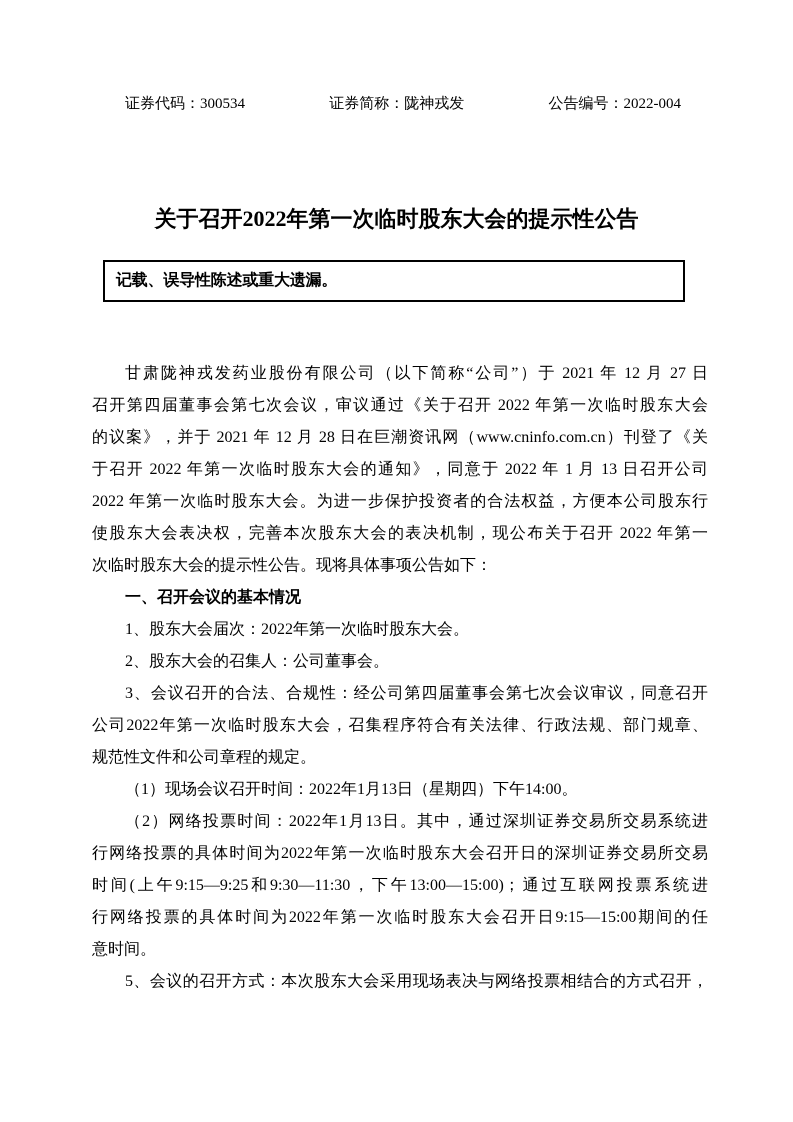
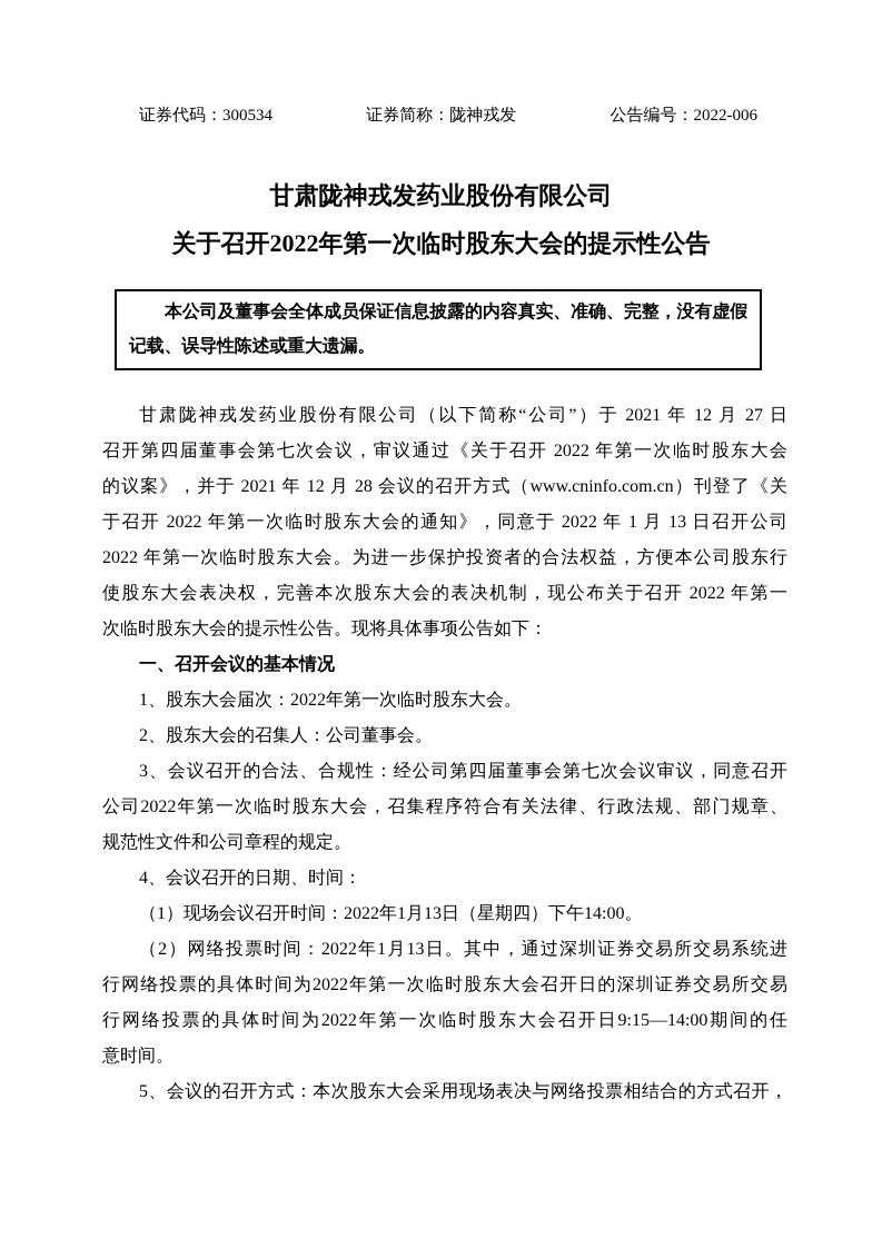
  证券代码：300534
  证券简称：陇神戎发
- 公告编号：2022-004
+ 公告编号：2022-006
+ 甘肃陇神戎发药业股份有限公司
  关于召开2022年第一次临时股东大会的提示性公告
+ 本公司及董事会全体成员保证信息披露的内容真实、准确、完整，没有虚假
  记载、误导性陈述或重大遗漏。
  甘肃陇神戎发药业股份有限公司（以下简称“公司”）于 2021 年 12 月 27 日
  召开第四届董事会第七次会议，审议通过《关于召开 2022 年第一次临时股东大会
- 的议案》，并于 2021 年 12 月 28 日在巨潮资讯网（www.cninfo.com.cn）刊登了《关
+ 的议案》，并于 2021 年 12 月 28 会议的召开方式（www.cninfo.com.cn）刊登了《关
  于召开 2022 年第一次临时股东大会的通知》，同意于 2022 年 1 月 13 日召开公司
  2022 年第一次临时股东大会。为进一步保护投资者的合法权益，方便本公司股东行
  使股东大会表决权，完善本次股东大会的表决机制，现公布关于召开 2022 年第一
  次临时股东大会的提示性公告。现将具体事项公告如下：
  一、召开会议的基本情况
  1、股东大会届次：2022年第一次临时股东大会。
  2、股东大会的召集人：公司董事会。
  3、会议召开的合法、合规性：经公司第四届董事会第七次会议审议，同意召开
  公司2022年第一次临时股东大会，召集程序符合有关法律、行政法规、部门规章、
  规范性文件和公司章程的规定。
+ 4、会议召开的日期、时间：
  （1）现场会议召开时间：2022年1月13日（星期四）下午14:00。
  （2）网络投票时间：2022年1月13日。其中，通过深圳证券交易所交易系统进
  行网络投票的具体时间为2022年第一次临时股东大会召开日的深圳证券交易所交易
- 时间(上午9:15—9:25和9:30—11:30，下午13:00—15:00)；通过互联网投票系统进
- 行网络投票的具体时间为2022年第一次临时股东大会召开日9:15—15:00期间的任
+ 行网络投票的具体时间为2022年第一次临时股东大会召开日9:15—14:00期间的任
  意时间。
  5、会议的召开方式：本次股东大会采用现场表决与网络投票相结合的方式召开，
